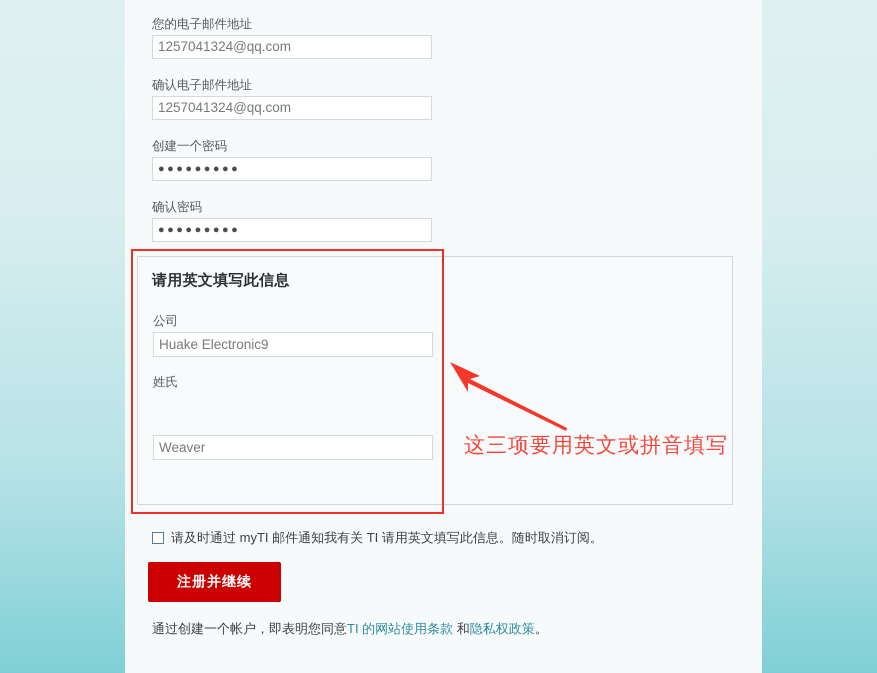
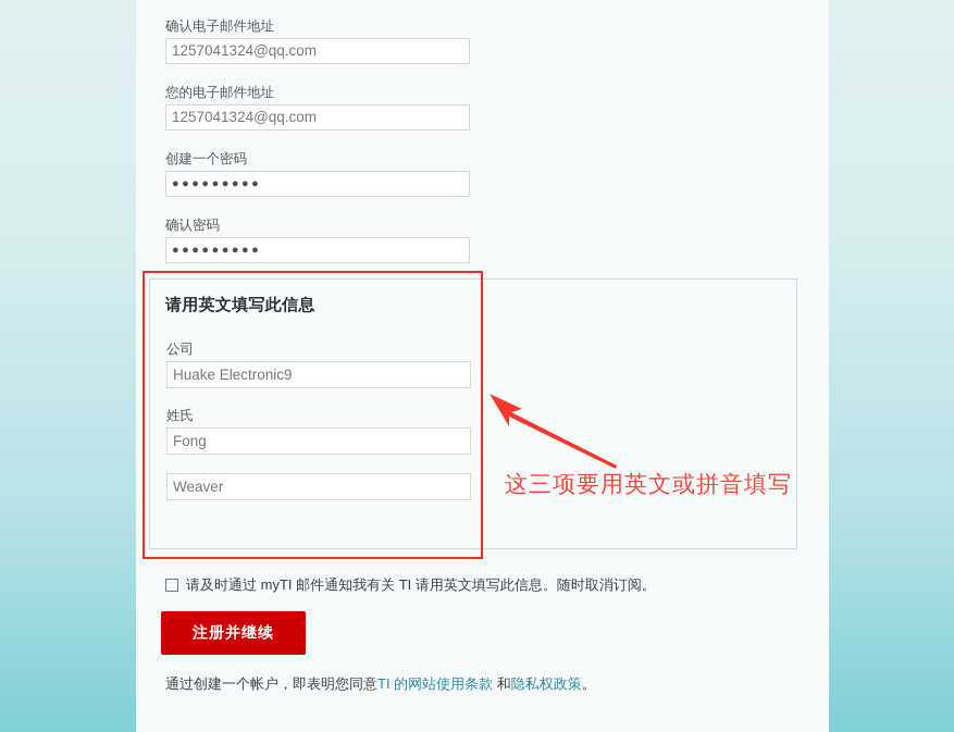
- 您的电子邮件地址
+ 确认电子邮件地址
  1257041324@qq.com
- 确认电子邮件地址
+ 您的电子邮件地址
  1257041324@qq.com
  创建一个密码
  ●●●●●●●●●
  确认密码
  ●●●●●●●●●
  请用英文填写此信息
  公司
  Huake Electronic9
  姓氏
+ Fong
  Weaver
  这三项要用英文或拼音填写
  请及时通过 myTI 邮件通知我有关 TI 请用英文填写此信息。随时取消订阅。
  注册并继续
  通过创建一个帐户，即表明您同意TI 的网站使用条款 和隐私权政策。
